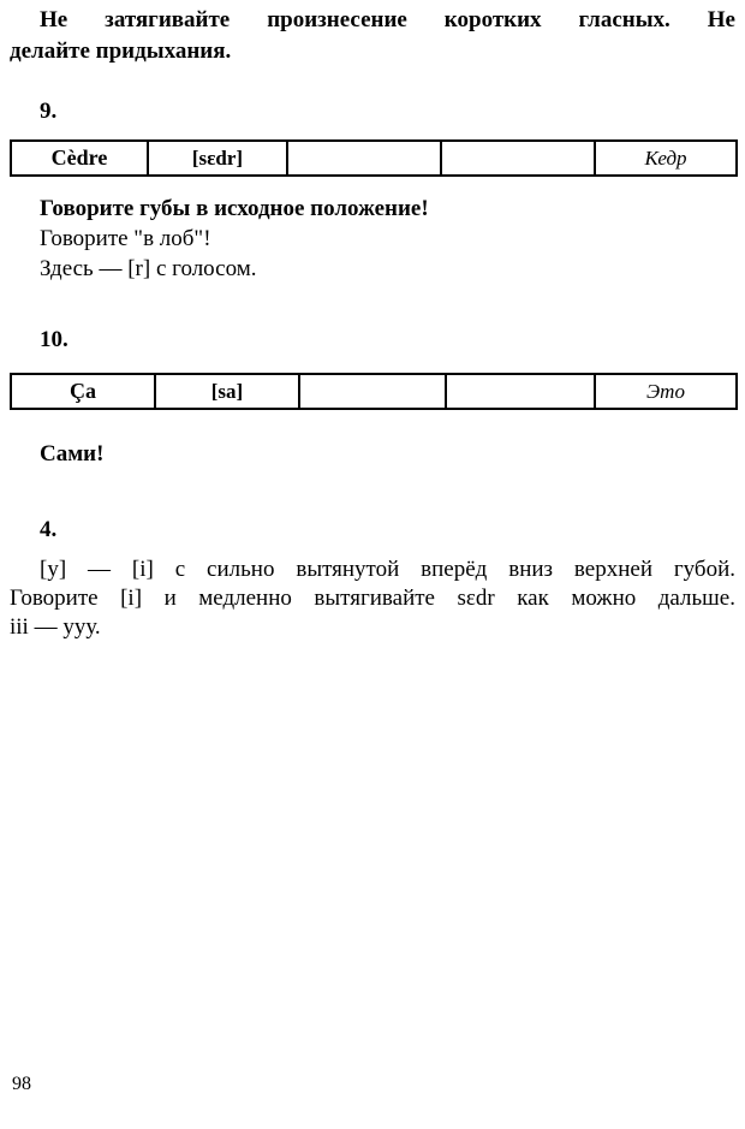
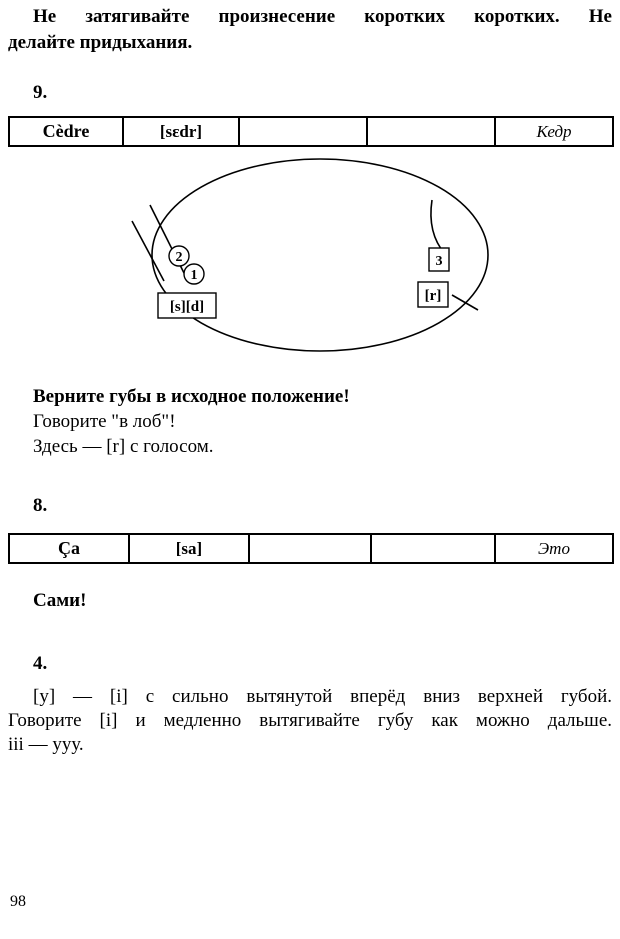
- Не затягивайте произнесение коротких гласных. Не
+ Не затягивайте произнесение коротких коротких. Не
  делайте придыхания.
  9.
  Cèdre	[sɛdr]			Кедр
+ 2
+ 1
+ [s][d]
+ 3
+ [r]
- Говорите губы в исходное положение!
+ Верните губы в исходное положение!
  Говорите "в лоб"!
  Здесь — [r] с голосом.
- 10.
+ 8.
  Ça	[sa]			Это
  Сами!
  4.
  [y] — [i] с сильно вытянутой вперёд вниз верхней губой.
- Говорите [i] и медленно вытягивайте sɛdr как можно дальше.
+ Говорите [i] и медленно вытягивайте губу как можно дальше.
  iii — ууу.
  98
